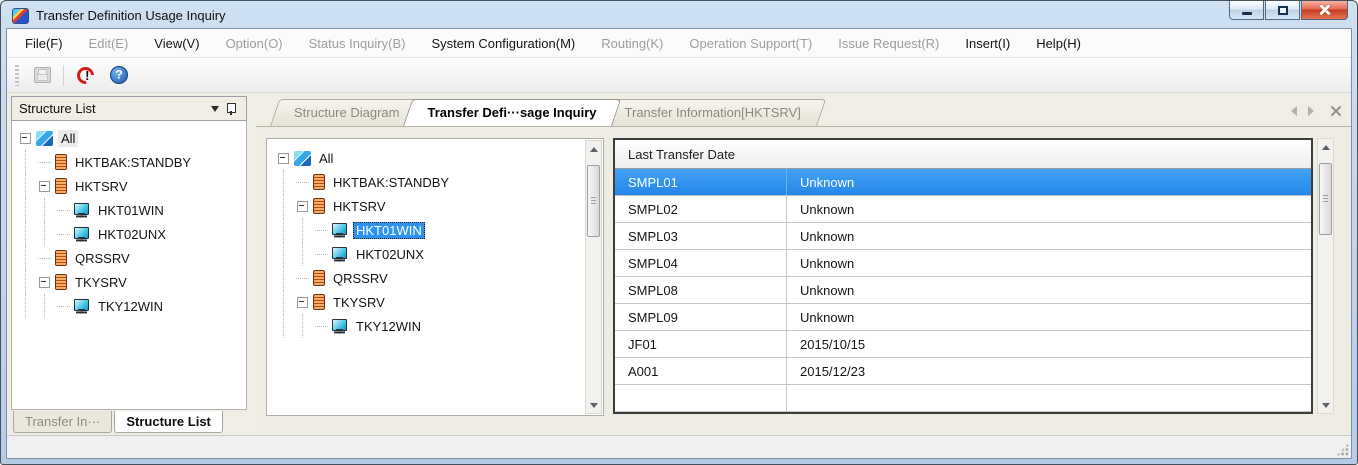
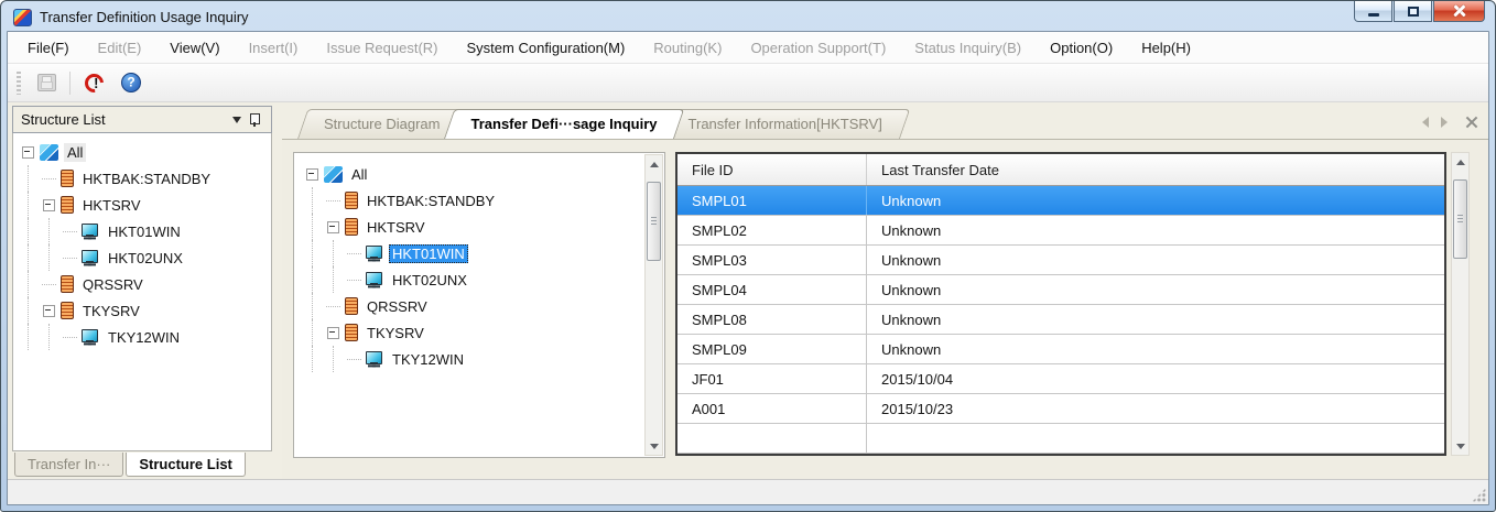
  Transfer Definition Usage Inquiry
  File(F)
  Edit(E)
  View(V)
- Option(O)
+ Insert(I)
- Status Inquiry(B)
+ Issue Request(R)
  System Configuration(M)
  Routing(K)
  Operation Support(T)
- Issue Request(R)
+ Status Inquiry(B)
- Insert(I)
+ Option(O)
  Help(H)
  Structure List
  All
  HKTBAK:STANDBY
  HKTSRV
  HKT01WIN
  HKT02UNX
  QRSSRV
  TKYSRV
  TKY12WIN
  Transfer In···
  Structure List
  Structure Diagram
  Transfer Defi···sage Inquiry
  Transfer Information[HKTSRV]
  All
  HKTBAK:STANDBY
  HKTSRV
  HKT01WIN
  HKT02UNX
  QRSSRV
  TKYSRV
  TKY12WIN
+ File ID
  Last Transfer Date
  SMPL01
  Unknown
  SMPL02
  Unknown
  SMPL03
  Unknown
  SMPL04
  Unknown
  SMPL08
  Unknown
  SMPL09
  Unknown
  JF01
- 2015/10/15
+ 2015/10/04
  A001
- 2015/12/23
+ 2015/10/23
